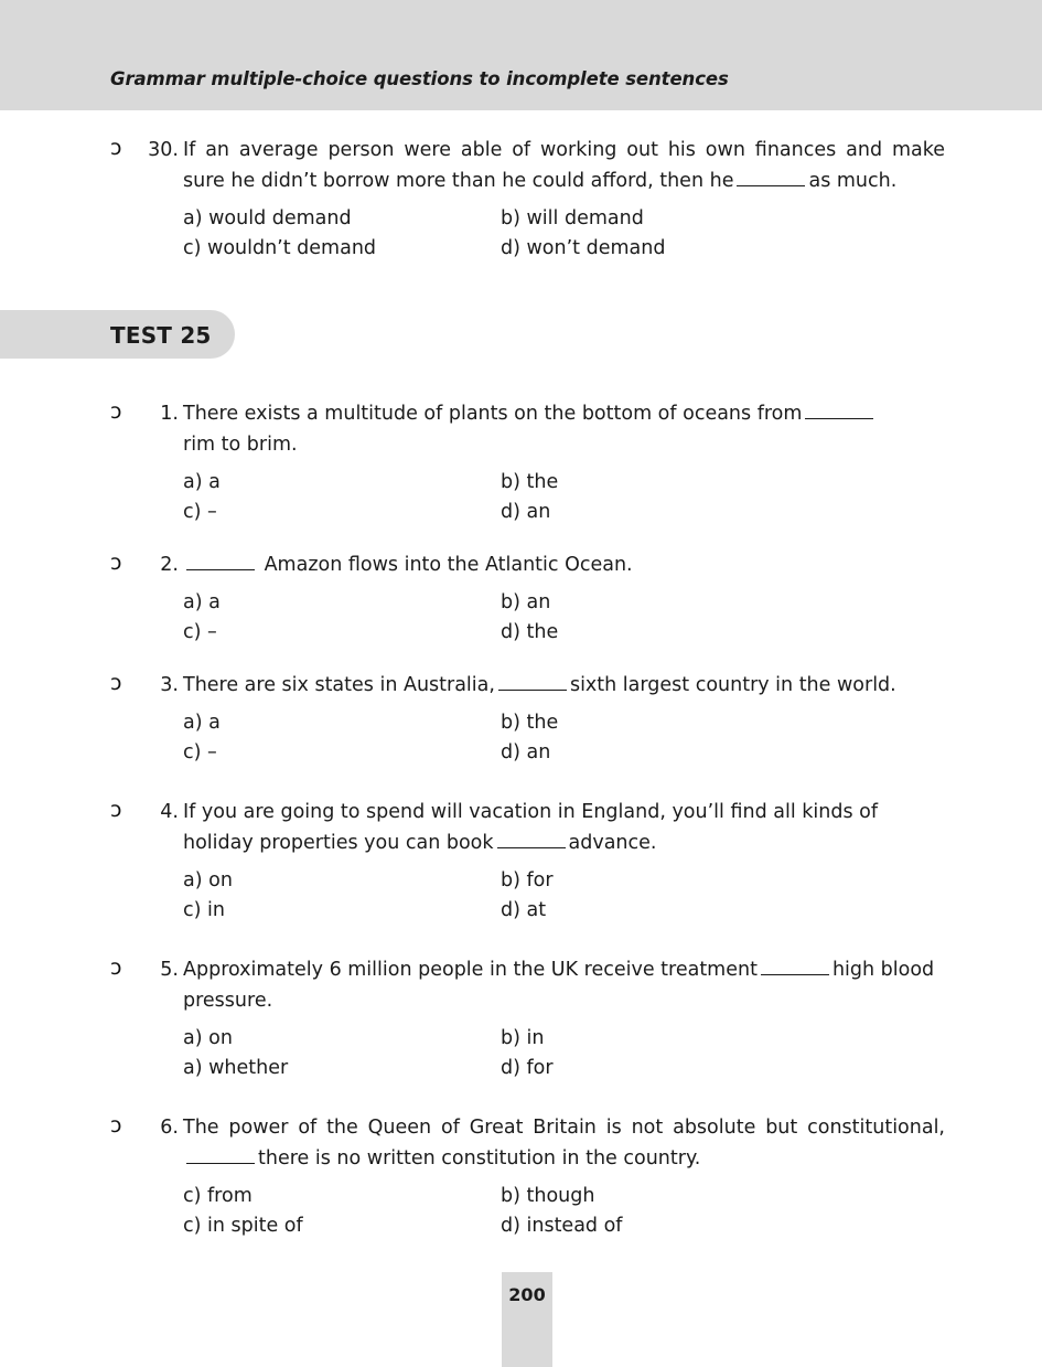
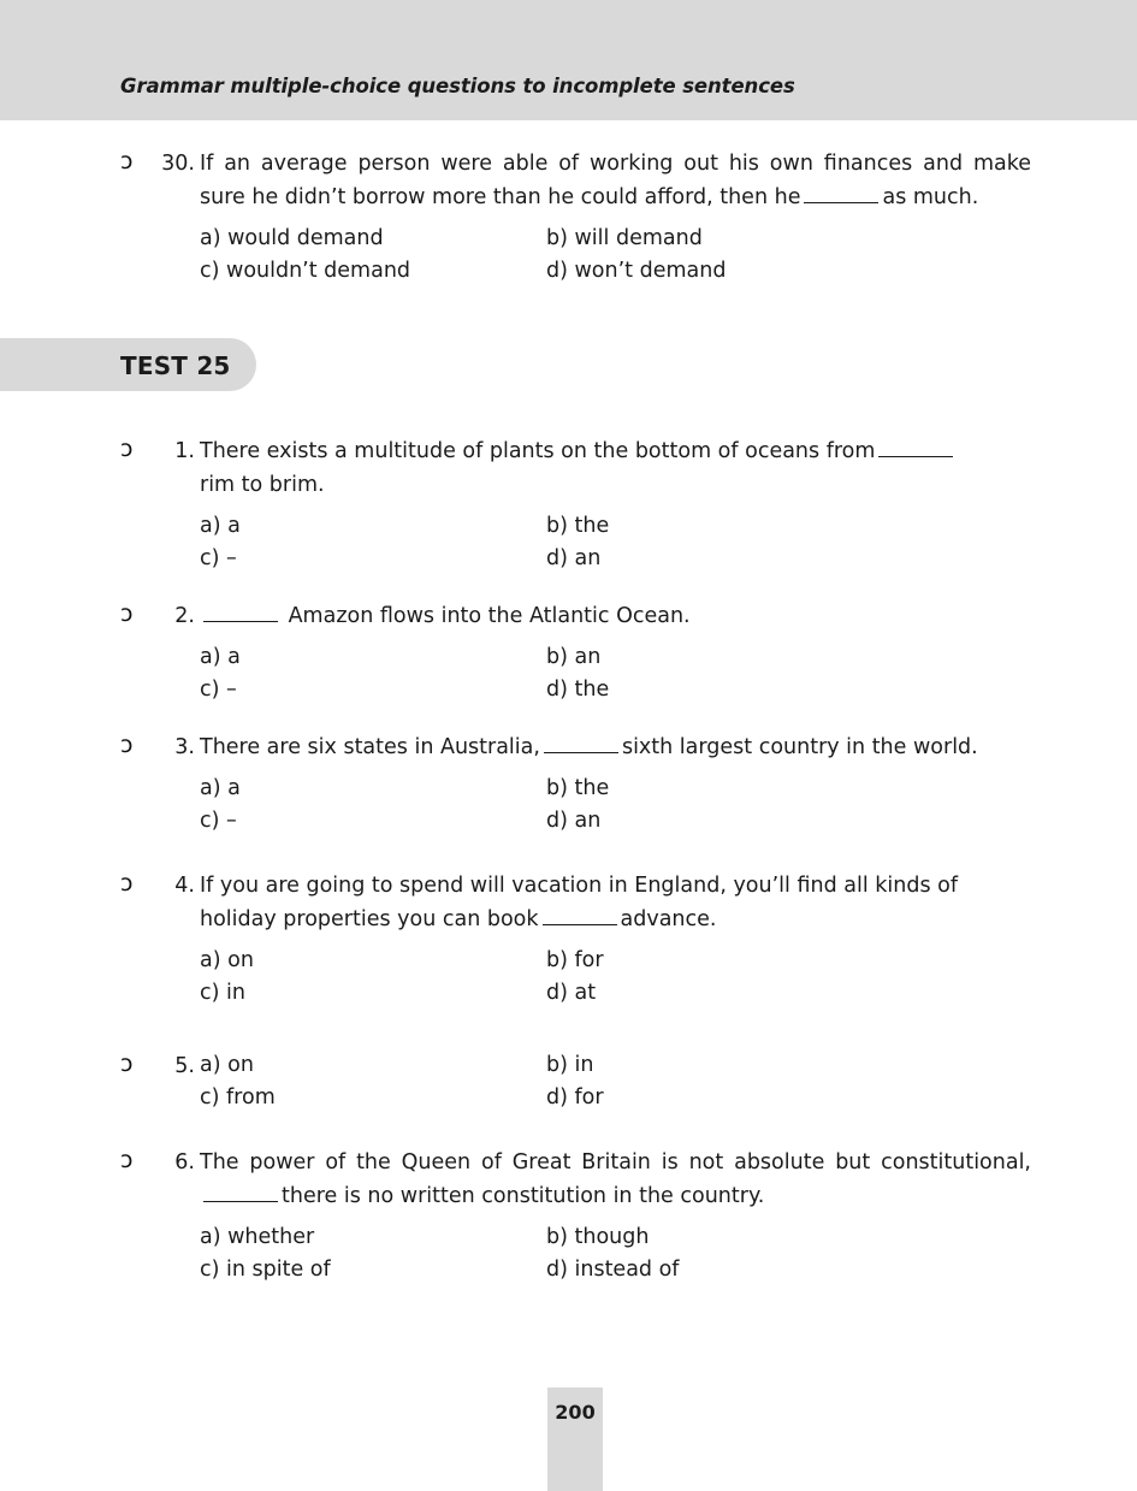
  Grammar multiple-choice questions to incomplete sentences
  ↄ
  30.
  If an average person were able of working out his own finances and make sure he didn’t borrow more than he could afford, then he as much.
  a) would demand b) will demand
  c) wouldn’t demand d) won’t demand
  TEST 25
  ↄ
  1.
  There exists a multitude of plants on the bottom of oceans from
  rim to brim.
  a) a b) the
  c) – d) an
  ↄ
  2.
  Amazon flows into the Atlantic Ocean.
  a) a b) an
  c) – d) the
  ↄ
  3.
  There are six states in Australia, sixth largest country in the world.
  a) a b) the
  c) – d) an
  ↄ
  4.
  If you are going to spend will vacation in England, you’ll find all kinds of holiday properties you can book advance.
  a) on b) for
  c) in d) at
  ↄ
  5.
- Approximately 6 million people in the UK receive treatment high blood pressure.
  a) on b) in
- a) whether d) for
+ c) from d) for
  ↄ
  6.
  The power of the Queen of Great Britain is not absolute but constitutional,there is no written constitution in the country.
- c) from b) though
+ a) whether b) though
  c) in spite of d) instead of
  200
